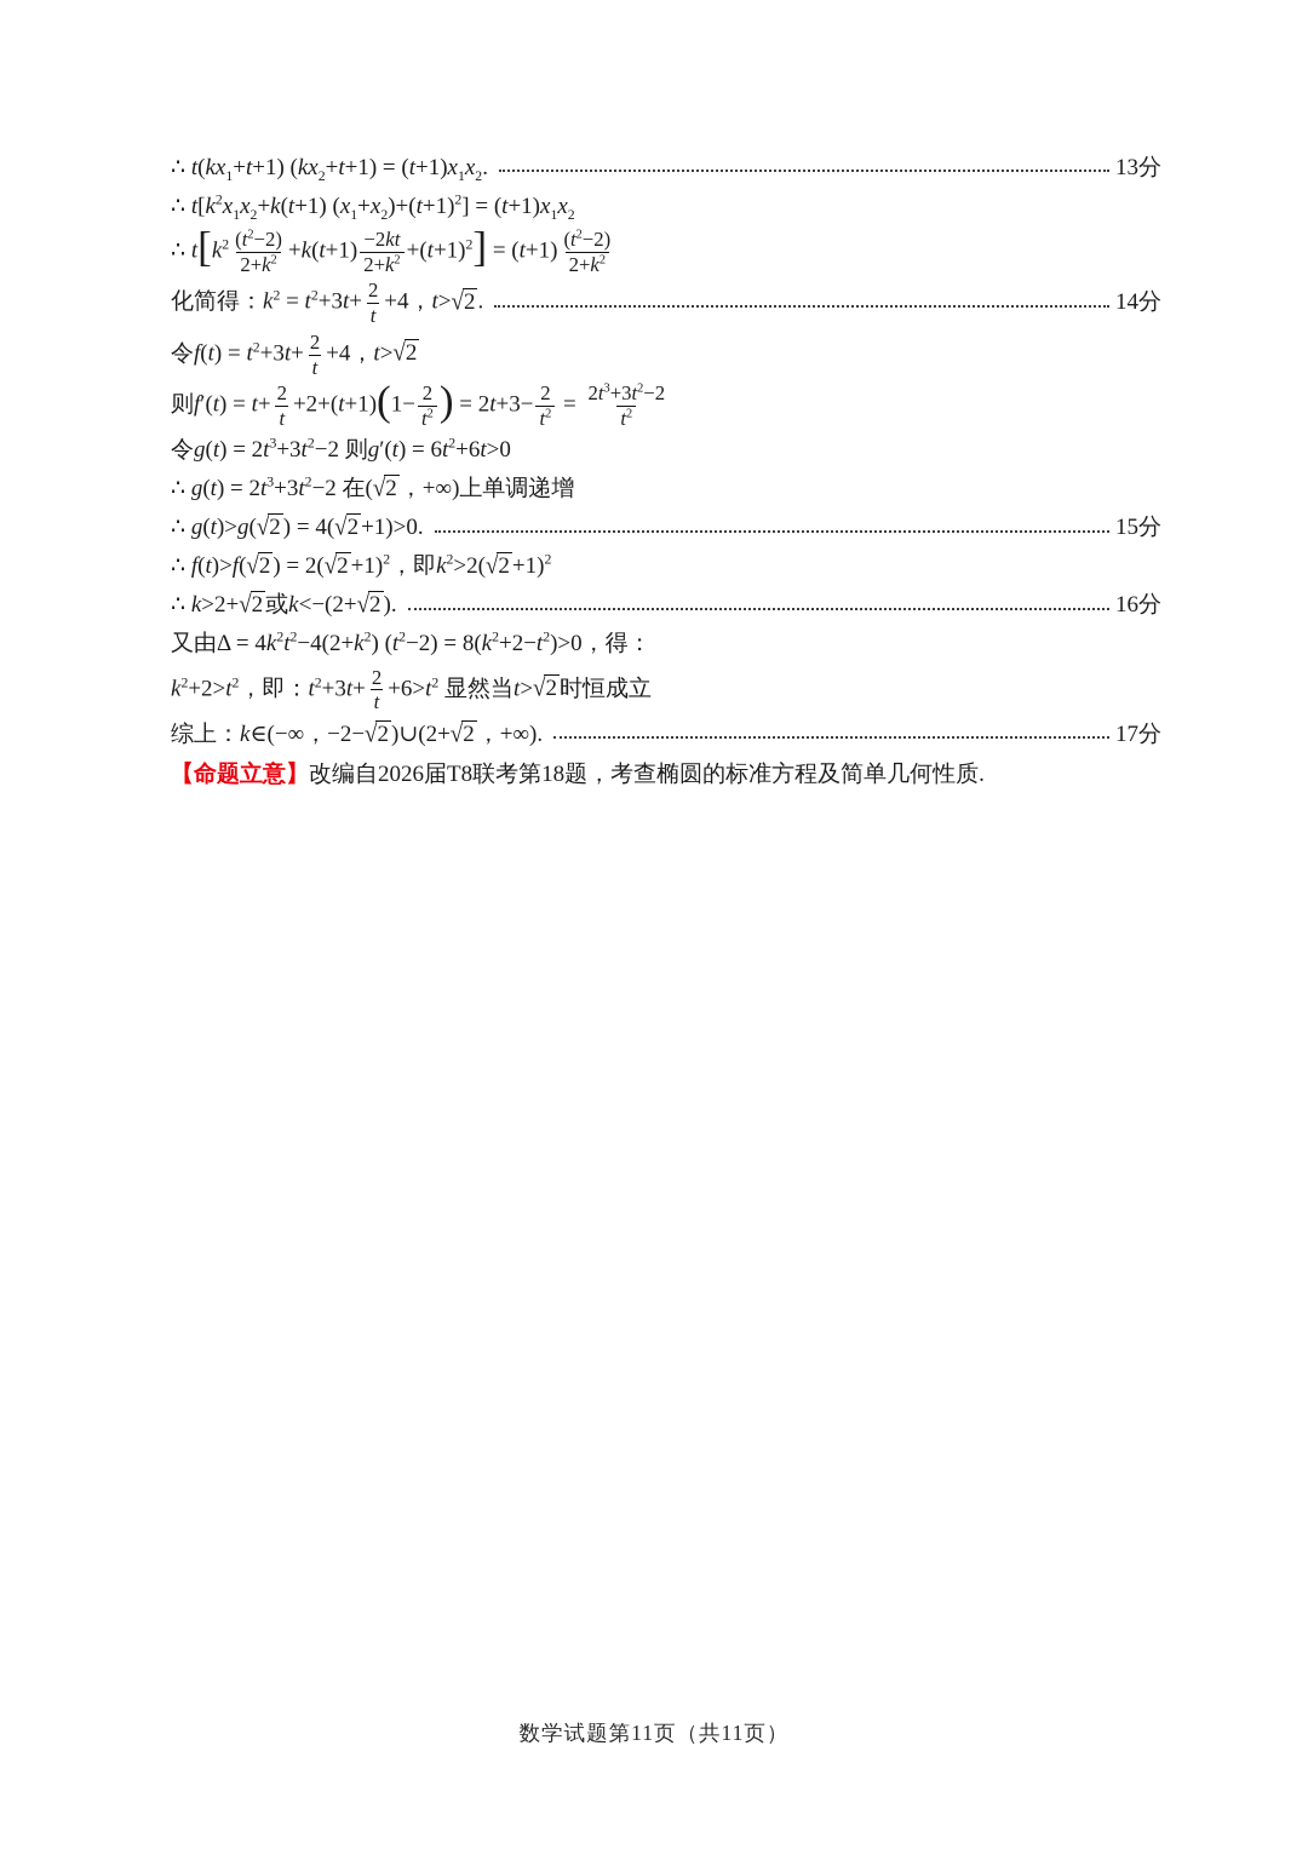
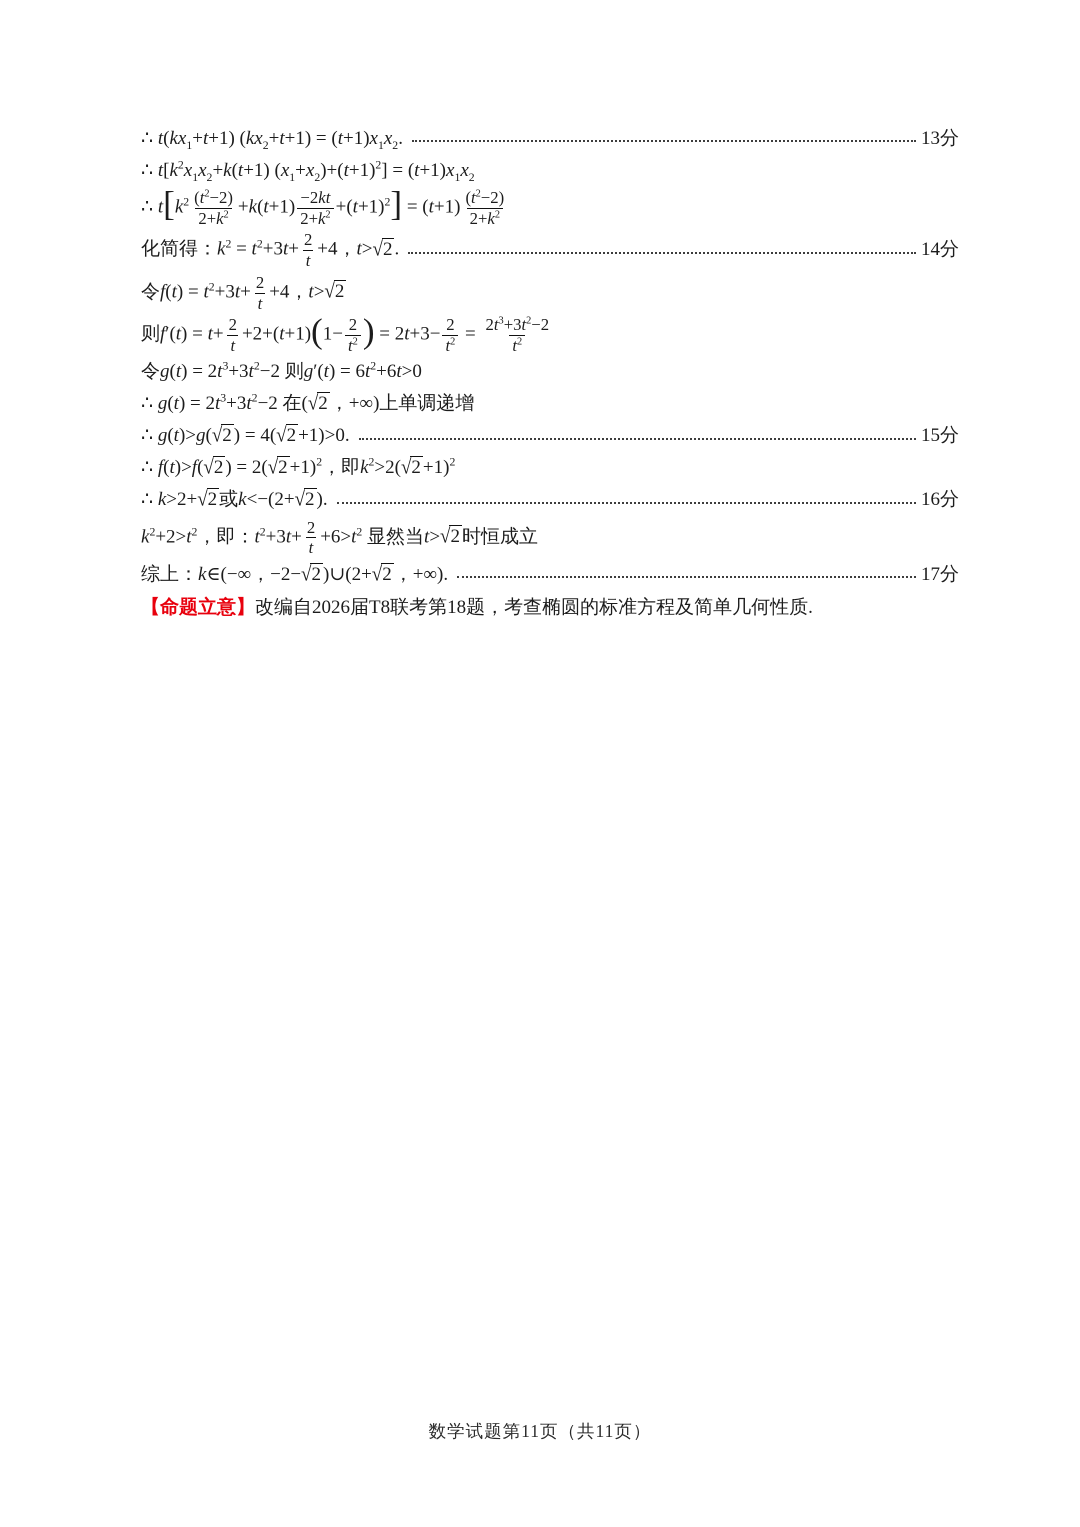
  ∴ t(kx1+t+1) (kx2+t+1) = (t+1)x1x2.
  13分
  ∴ t[k2x1x2+k(t+1) (x1+x2)+(t+1)2] = (t+1)x1x2
  ∴ t[k2
  (t2−2)
  2+k2
  +k(t+1)
  −2kt
  2+k2
  +(t+1)2] = (t+1)
  (t2−2)
  2+k2
  化简得：k2 = t2+3t+
  2
  t
  +4，t>√2.
  14分
  令f(t) = t2+3t+
  2
  t
  +4，t>√2
  则f′(t) = t+
  2
  t
  +2+(t+1)(1−
  2
  t2
  ) = 2t+3−
  2
  t2
  =
  2t3+3t2−2
  t2
  令g(t) = 2t3+3t2−2 则g′(t) = 6t2+6t>0
  ∴ g(t) = 2t3+3t2−2 在(√2，+∞)上单调递增
  ∴ g(t)>g(√2) = 4(√2+1)>0.
  15分
  ∴ f(t)>f(√2) = 2(√2+1)2，即k2>2(√2+1)2
  ∴ k>2+√2或k<−(2+√2).
  16分
- 又由Δ = 4k2t2−4(2+k2) (t2−2) = 8(k2+2−t2)>0，得：
  k2+2>t2，即：t2+3t+
  2
  t
  +6>t2 显然当t>√2时恒成立
  综上：k∈(−∞，−2−√2)∪(2+√2，+∞).
  17分
  【命题立意】
  改编自2026届T8联考第18题，考查椭圆的标准方程及简单几何性质.
  数学试题第11页（共11页）
